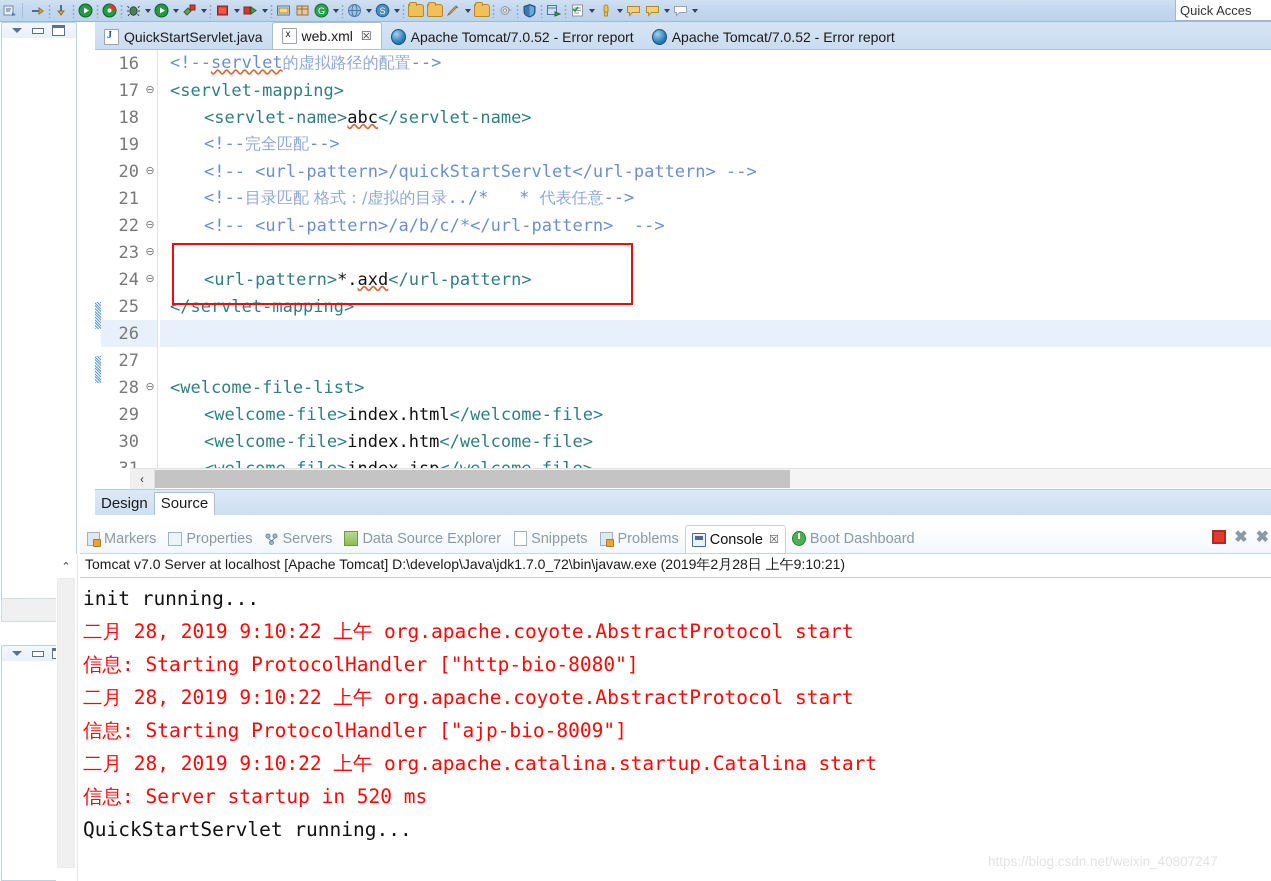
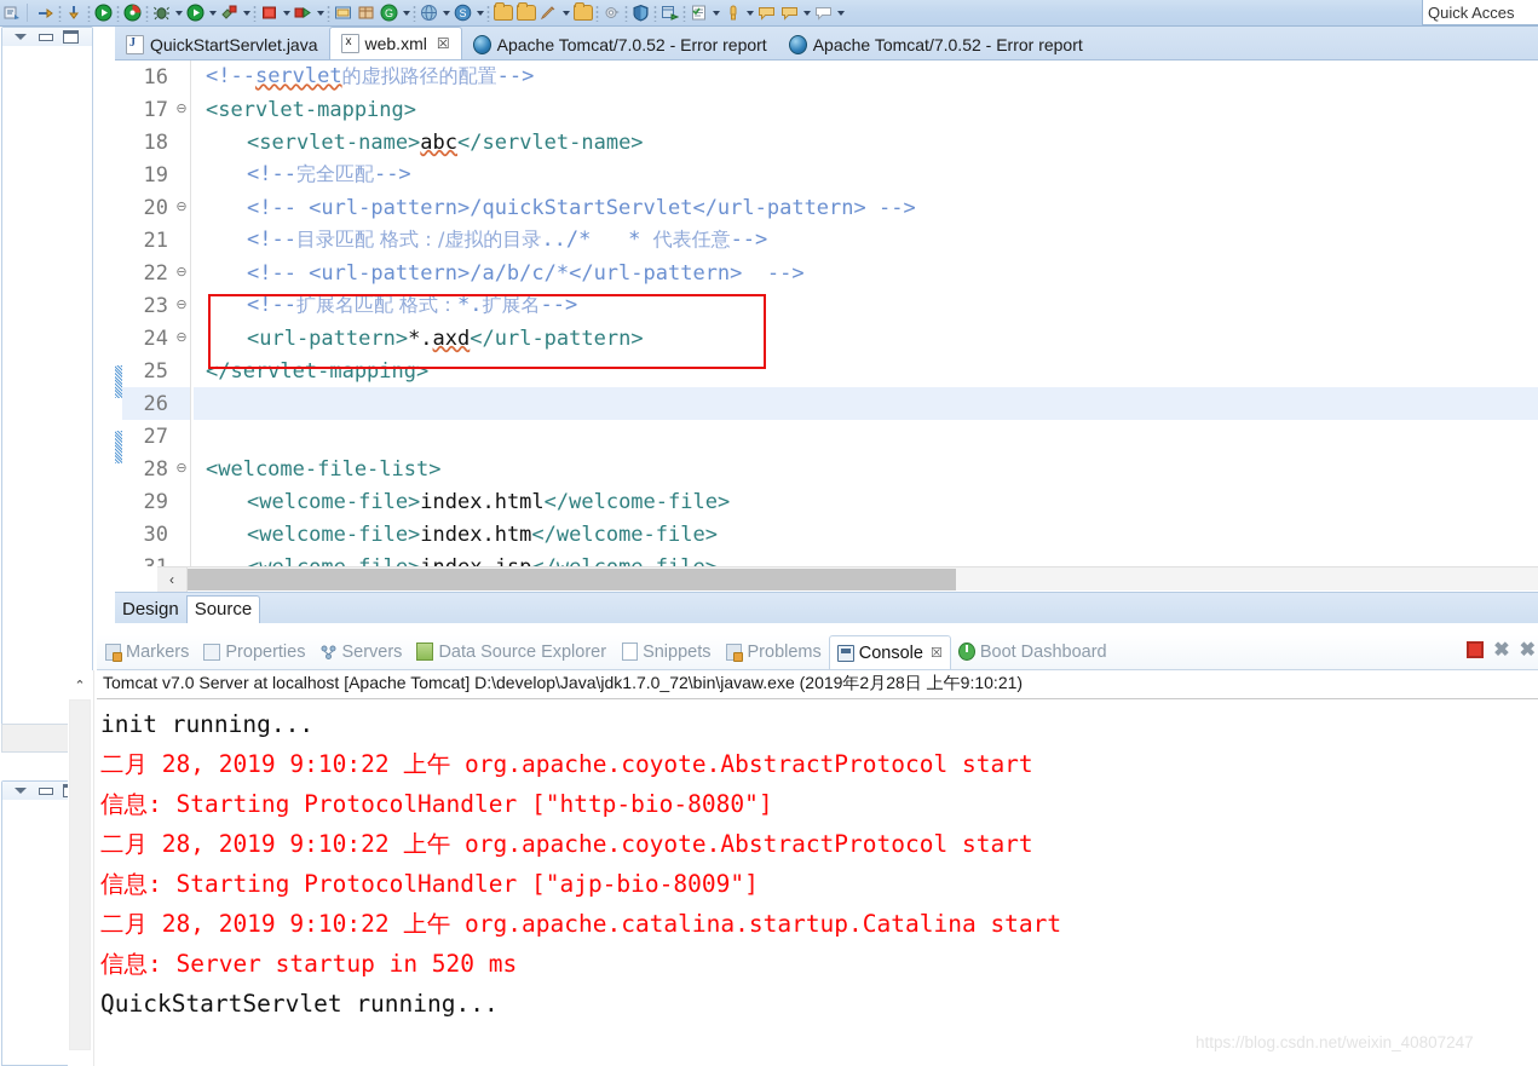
  G
  S
  Quick Acces
  QuickStartServlet.java
  web.xml
  ☒
  Apache Tomcat/7.0.52 - Error report
  Apache Tomcat/7.0.52 - Error report
  16
  <!--servlet的虚拟路径的配置-->
  17
  ⊖
  <servlet-mapping>
  18
  <servlet-name>abc</servlet-name>
  19
  <!--完全匹配-->
  20
  ⊖
  <!-- <url-pattern>/quickStartServlet</url-pattern> -->
  21
  <!--目录匹配 格式：/虚拟的目录../* * 代表任意-->
  22
  ⊖
  <!-- <url-pattern>/a/b/c/*</url-pattern> -->
  23
  ⊖
+ <!--扩展名匹配 格式：*.扩展名-->
  24
  ⊖
  <url-pattern>*.axd</url-pattern>
  25
  </servlet-mapping>
  26
  27
  28
  ⊖
  <welcome-file-list>
  29
  <welcome-file>index.html</welcome-file>
  30
  <welcome-file>index.htm</welcome-file>
  ‹
  Design
  Source
  Markers
  Properties
  Servers
  Data Source Explorer
  Snippets
  Problems
  Console
  ☒
  Boot Dashboard
  ✖
  ✖
  ⌃
  Tomcat v7.0 Server at localhost [Apache Tomcat] D:\develop\Java\jdk1.7.0_72\bin\javaw.exe (2019年2月28日 上午9:10:21)
  init running...
  二月 28, 2019 9:10:22 上午 org.apache.coyote.AbstractProtocol start
  信息: Starting ProtocolHandler ["http-bio-8080"]
  二月 28, 2019 9:10:22 上午 org.apache.coyote.AbstractProtocol start
  信息: Starting ProtocolHandler ["ajp-bio-8009"]
  二月 28, 2019 9:10:22 上午 org.apache.catalina.startup.Catalina start
  信息: Server startup in 520 ms
  QuickStartServlet running...
  https://blog.csdn.net/weixin_40807247
